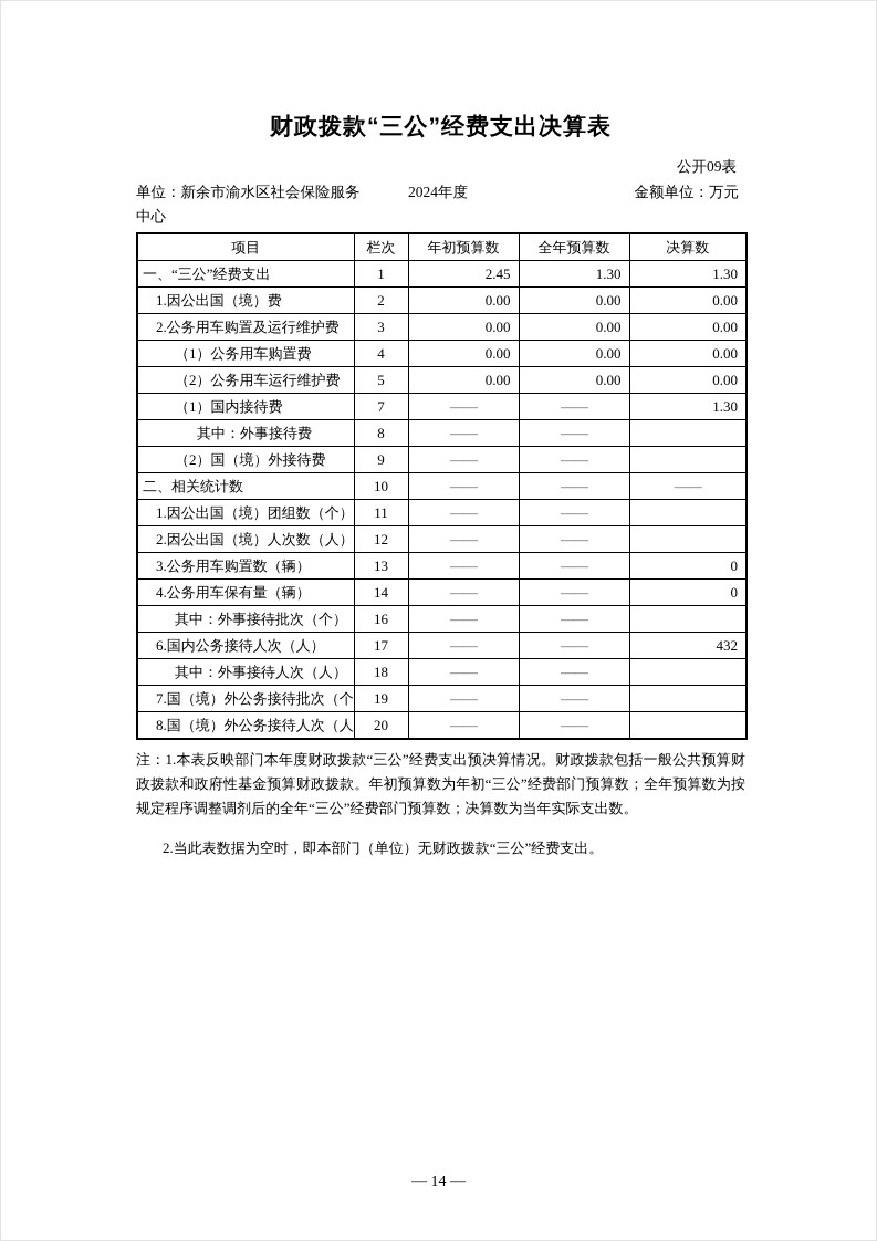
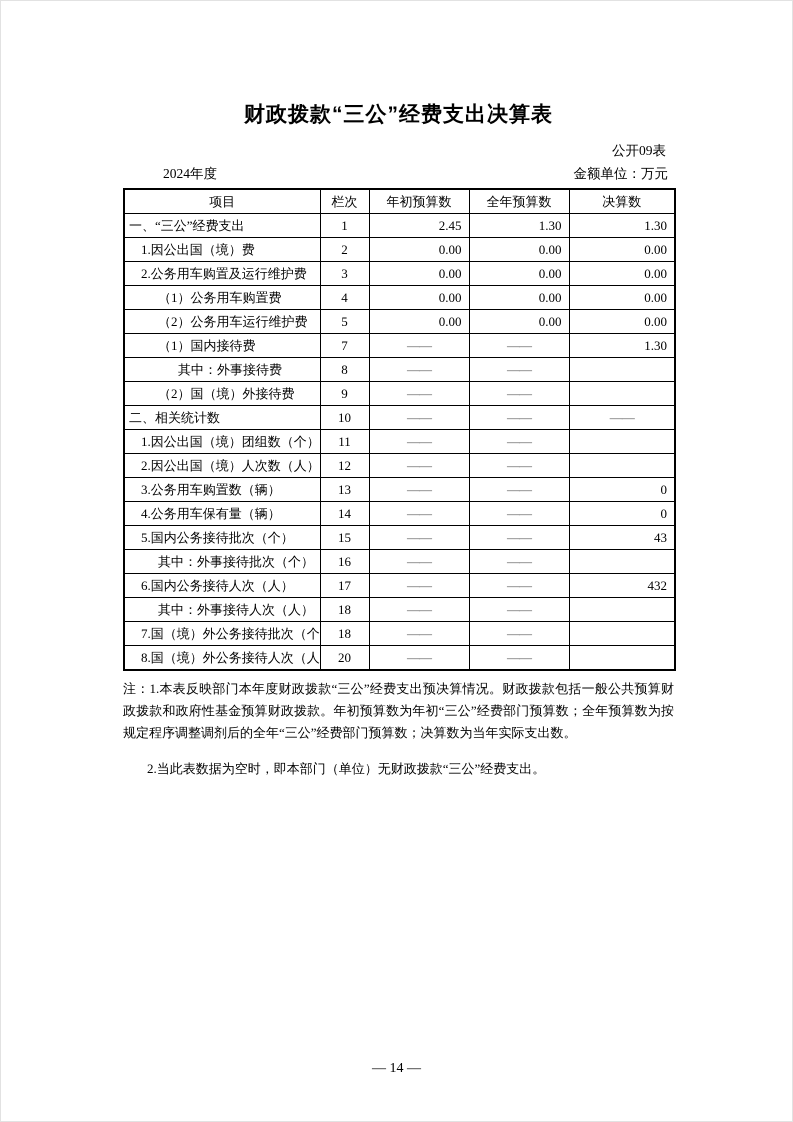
  财政拨款“三公”经费支出决算表
  公开09表
- 单位：新余市渝水区社会保险服务中心
  2024年度
  金额单位：万元
  项目	栏次	年初预算数	全年预算数	决算数
  一、“三公”经费支出	1	2.45	1.30	1.30
  1.因公出国（境）费	2	0.00	0.00	0.00
  2.公务用车购置及运行维护费	3	0.00	0.00	0.00
  （1）公务用车购置费	4	0.00	0.00	0.00
  （2）公务用车运行维护费	5	0.00	0.00	0.00
  （1）国内接待费	7	——	——	1.30
  其中：外事接待费	8	——	——
  （2）国（境）外接待费	9	——	——
  二、相关统计数	10	——	——	——
  1.因公出国（境）团组数（个）	11	——	——
  2.因公出国（境）人次数（人）	12	——	——
  3.公务用车购置数（辆）	13	——	——	0
  4.公务用车保有量（辆）	14	——	——	0
+ 5.国内公务接待批次（个）	15	——	——	43
  其中：外事接待批次（个）	16	——	——
  6.国内公务接待人次（人）	17	——	——	432
  其中：外事接待人次（人）	18	——	——
- 7.国（境）外公务接待批次（个	19	——	——
+ 7.国（境）外公务接待批次（个	18	——	——
  8.国（境）外公务接待人次（人	20	——	——
  注：1.本表反映部门本年度财政拨款“三公”经费支出预决算情况。财政拨款包括一般公共预算财政拨款和政府性基金预算财政拨款。年初预算数为年初“三公”经费部门预算数；全年预算数为按规定程序调整调剂后的全年“三公”经费部门预算数；决算数为当年实际支出数。
  2.当此表数据为空时，即本部门（单位）无财政拨款“三公”经费支出。
  — 14 —
